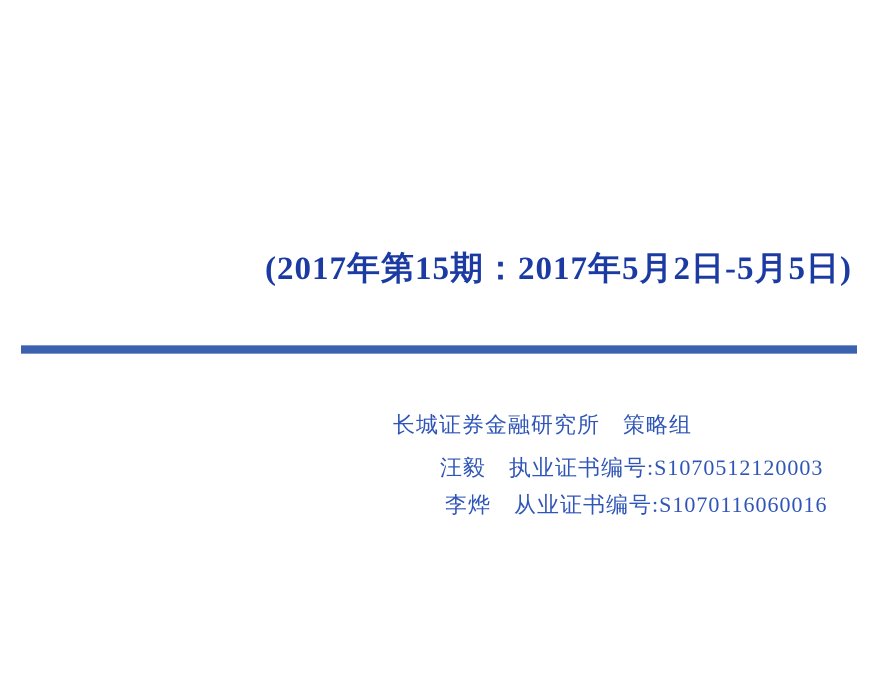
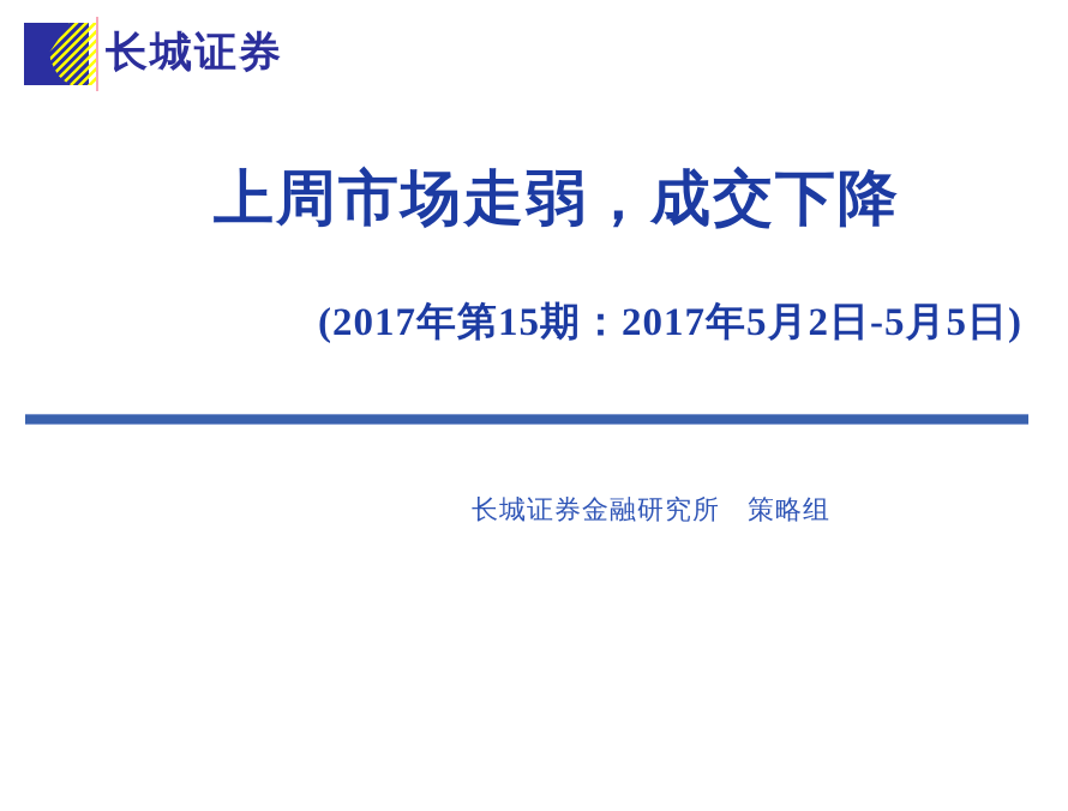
+ 长城证券
+ 上周市场走弱，成交下降
  (2017年第15期：2017年5月2日-5月5日)
  长城证券金融研究所 策略组
- 汪毅 执业证书编号:S1070512120003
- 李烨 从业证书编号:S1070116060016
